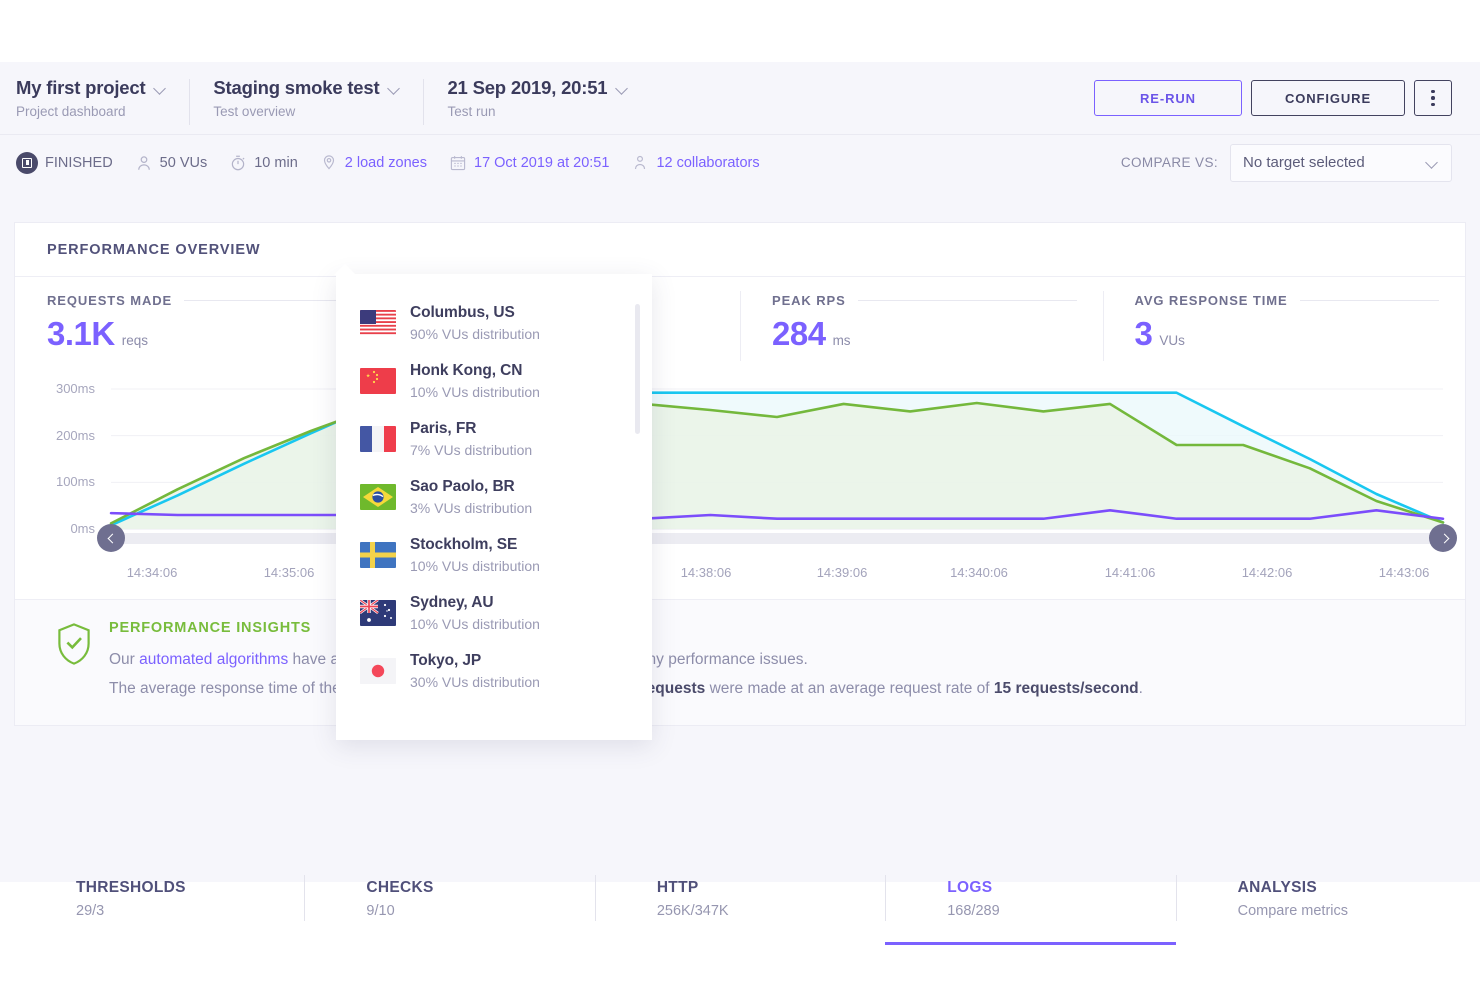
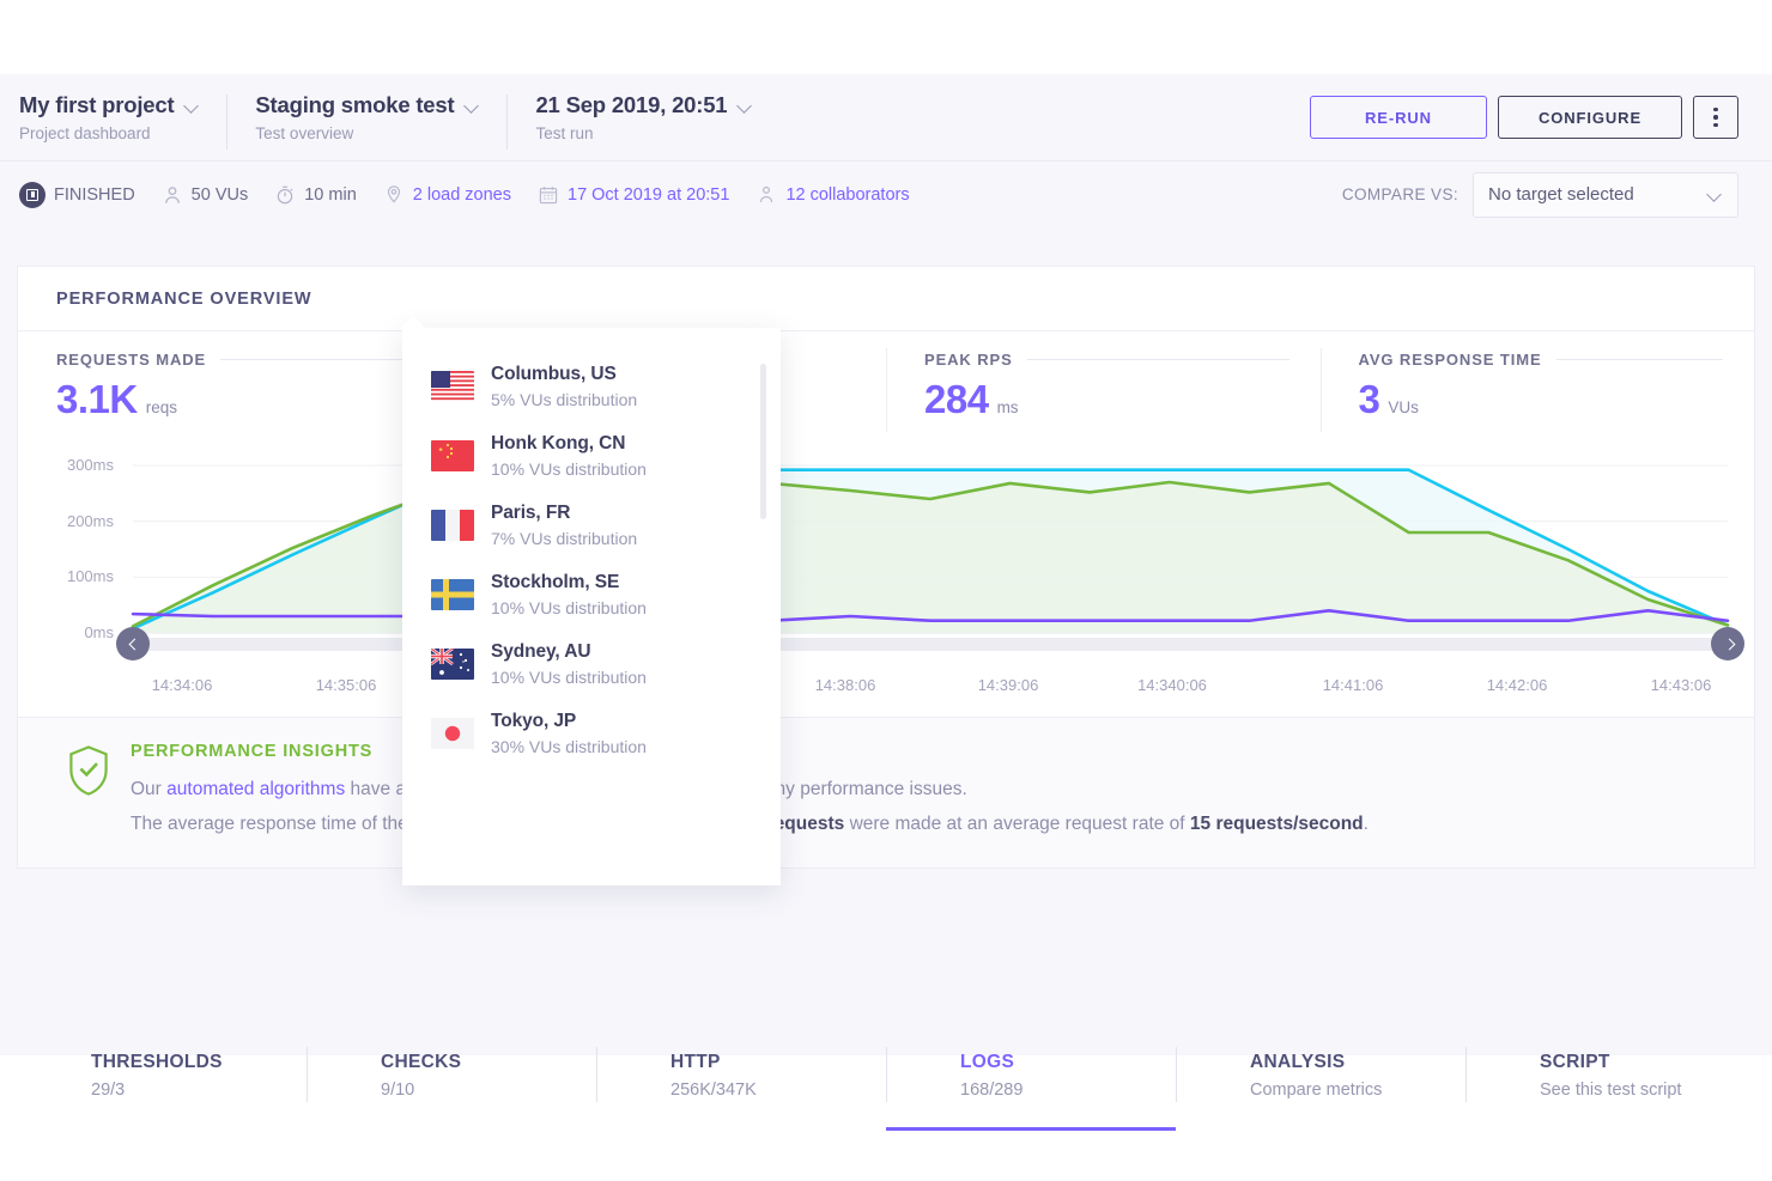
  My first project
  Project dashboard
  Staging smoke test
  Test overview
  21 Sep 2019, 20:51
  Test run
  RE-RUN
  CONFIGURE
  FINISHED
  50 VUs
  10 min
  2 load zones
  17 Oct 2019 at 20:51
  12 collaborators
  COMPARE VS:
  No target selected
  PERFORMANCE OVERVIEW
  REQUESTS MADE
  3.1K
  reqs
  PEAK RPS
  284
  ms
  AVG RESPONSE TIME
  3
  VUs
  0ms
  100ms
  200ms
  300ms
  14:34:06
  14:35:06
  14:38:06
  14:39:06
  14:340:06
  14:41:06
  14:42:06
  14:43:06
  PERFORMANCE INSIGHTS
  The average response time of th quests were made at an average request rate of 15 requests/second.
  THRESHOLDS
  29/3
  CHECKS
  9/10
  HTTP
  256K/347K
  LOGS
  168/289
  ANALYSIS
  Compare metrics
+ SCRIPT
+ See this test script
  Columbus, US
- 90% VUs distribution
+ 5% VUs distribution
  Honk Kong, CN
  10% VUs distribution
  Paris, FR
  7% VUs distribution
- Sao Paolo, BR
- 3% VUs distribution
  Stockholm, SE
  10% VUs distribution
  Sydney, AU
  10% VUs distribution
  Tokyo, JP
  30% VUs distribution
